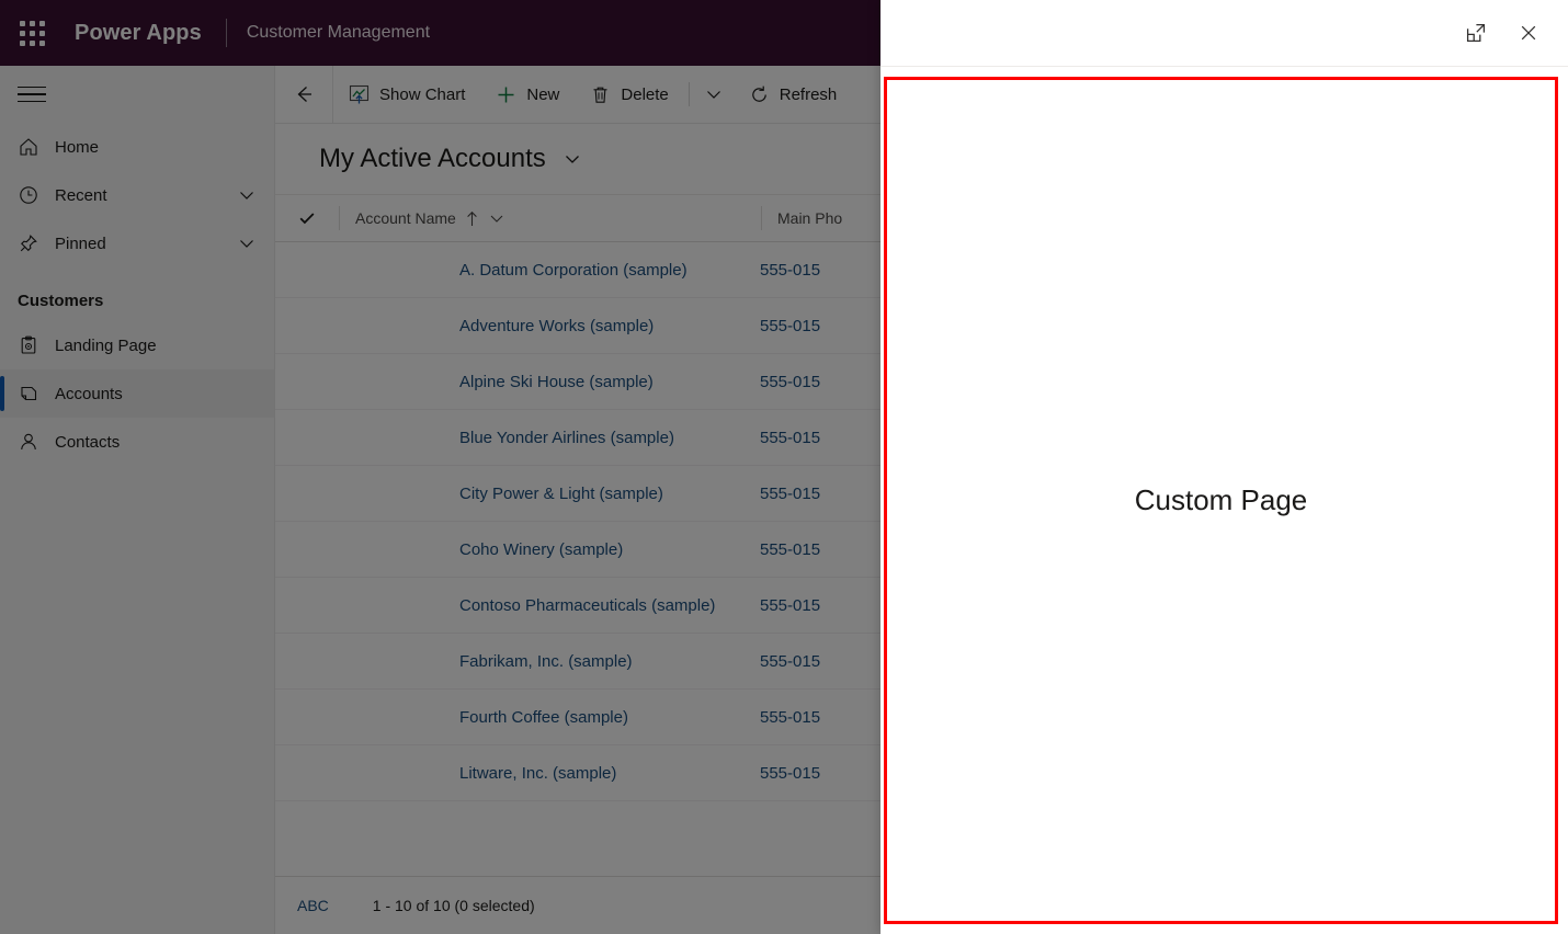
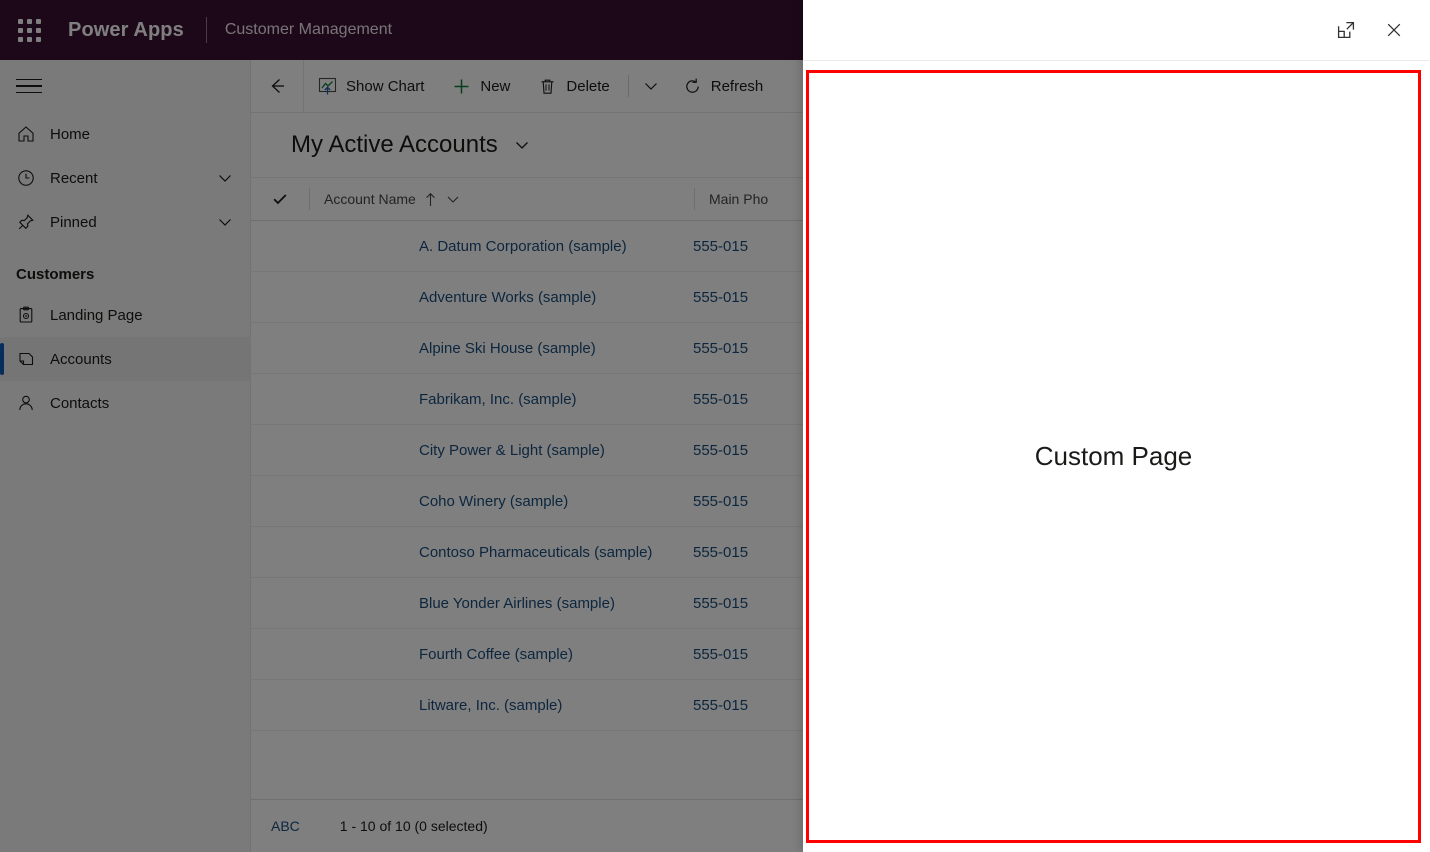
  Power Apps
  Customer Management
  Home
  Recent
  Pinned
  Customers
  Landing Page
  Accounts
  Contacts
  Show Chart
  New
  Delete
  Refresh
  My Active Accounts
  Account Name
  Main Pho
  A. Datum Corporation (sample)
  555-015
  Adventure Works (sample)
  555-015
  Alpine Ski House (sample)
  555-015
- Blue Yonder Airlines (sample)
+ Fabrikam, Inc. (sample)
  555-015
  City Power & Light (sample)
  555-015
  Coho Winery (sample)
  555-015
  Contoso Pharmaceuticals (sample)
  555-015
- Fabrikam, Inc. (sample)
+ Blue Yonder Airlines (sample)
  555-015
  Fourth Coffee (sample)
  555-015
  Litware, Inc. (sample)
  555-015
  ABC
  1 - 10 of 10 (0 selected)
  Custom Page
